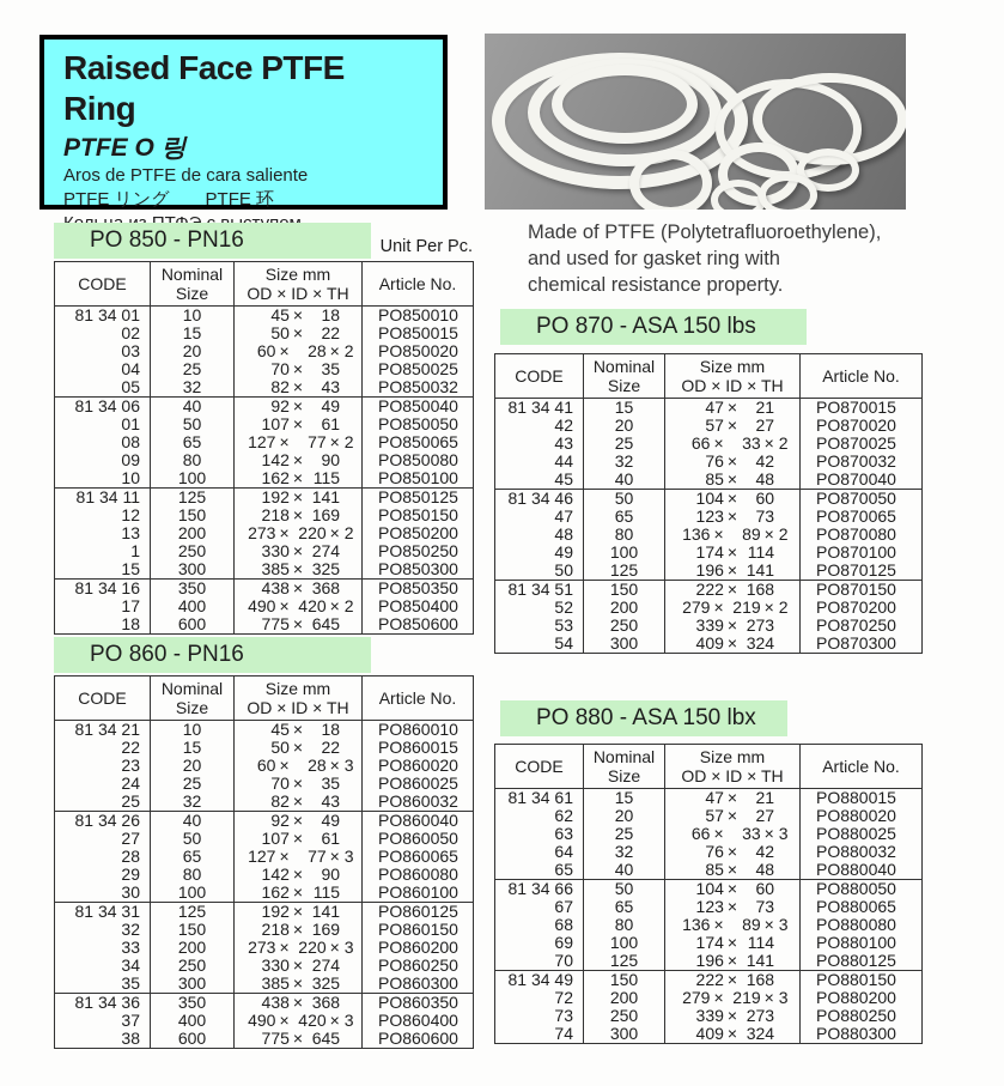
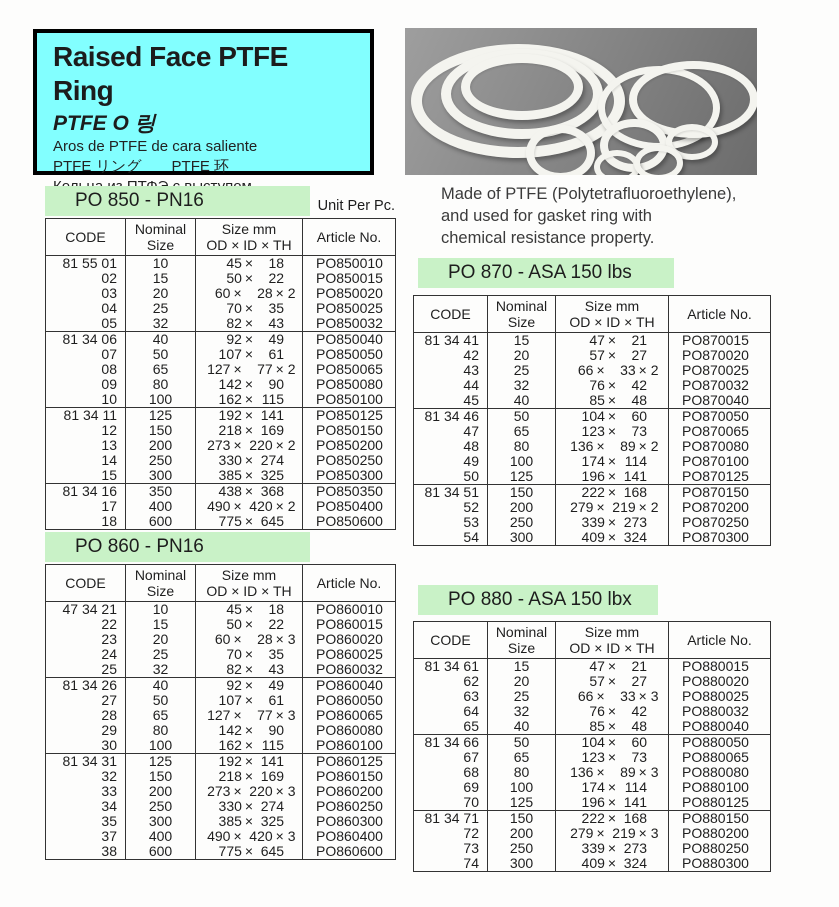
  Raised Face PTFE Ring
  PTFE O 링
  Aros de PTFE de cara saliente
  PTFE リング PTFE 环
  Made of PTFE (Polytetrafluoroethylene),
  and used for gasket ring with
  chemical resistance property.
  PO 850 - PN16
  PO 860 - PN16
  PO 870 - ASA 150 lbs
  PO 880 - ASA 150 lbx
  Unit Per Pc.
  CODE	NominalSize	Size mmOD × ID × TH	Article No.
- 81 34 01	10	45 × 18	PO850010
+ 81 55 01	10	45 × 18	PO850010
  02	15	50 × 22	PO850015
  03	20	60 × 28 × 2	PO850020
  04	25	70 × 35	PO850025
  05	32	82 × 43	PO850032
  81 34 06	40	92 × 49	PO850040
- 01	50	107 × 61	PO850050
+ 07	50	107 × 61	PO850050
  08	65	127 × 77 × 2	PO850065
  09	80	142 × 90	PO850080
  10	100	162 × 115	PO850100
  81 34 11	125	192 × 141	PO850125
  12	150	218 × 169	PO850150
  13	200	273 × 220 × 2	PO850200
- 1	250	330 × 274	PO850250
+ 14	250	330 × 274	PO850250
  15	300	385 × 325	PO850300
  81 34 16	350	438 × 368	PO850350
  17	400	490 × 420 × 2	PO850400
  18	600	775 × 645	PO850600
  CODE	NominalSize	Size mmOD × ID × TH	Article No.
- 81 34 21	10	45 × 18	PO860010
+ 47 34 21	10	45 × 18	PO860010
  22	15	50 × 22	PO860015
  23	20	60 × 28 × 3	PO860020
  24	25	70 × 35	PO860025
  25	32	82 × 43	PO860032
  81 34 26	40	92 × 49	PO860040
  27	50	107 × 61	PO860050
  28	65	127 × 77 × 3	PO860065
  29	80	142 × 90	PO860080
  30	100	162 × 115	PO860100
  81 34 31	125	192 × 141	PO860125
  32	150	218 × 169	PO860150
  33	200	273 × 220 × 3	PO860200
  34	250	330 × 274	PO860250
  35	300	385 × 325	PO860300
- 81 34 36	350	438 × 368	PO860350
  37	400	490 × 420 × 3	PO860400
  38	600	775 × 645	PO860600
  CODE	NominalSize	Size mmOD × ID × TH	Article No.
  81 34 41	15	47 × 21	PO870015
  42	20	57 × 27	PO870020
  43	25	66 × 33 × 2	PO870025
  44	32	76 × 42	PO870032
  45	40	85 × 48	PO870040
  81 34 46	50	104 × 60	PO870050
  47	65	123 × 73	PO870065
  48	80	136 × 89 × 2	PO870080
  49	100	174 × 114	PO870100
  50	125	196 × 141	PO870125
  81 34 51	150	222 × 168	PO870150
  52	200	279 × 219 × 2	PO870200
  53	250	339 × 273	PO870250
  54	300	409 × 324	PO870300
  CODE	NominalSize	Size mmOD × ID × TH	Article No.
  81 34 61	15	47 × 21	PO880015
  62	20	57 × 27	PO880020
  63	25	66 × 33 × 3	PO880025
  64	32	76 × 42	PO880032
  65	40	85 × 48	PO880040
  81 34 66	50	104 × 60	PO880050
  67	65	123 × 73	PO880065
  68	80	136 × 89 × 3	PO880080
  69	100	174 × 114	PO880100
  70	125	196 × 141	PO880125
- 81 34 49	150	222 × 168	PO880150
+ 81 34 71	150	222 × 168	PO880150
  72	200	279 × 219 × 3	PO880200
  73	250	339 × 273	PO880250
  74	300	409 × 324	PO880300
